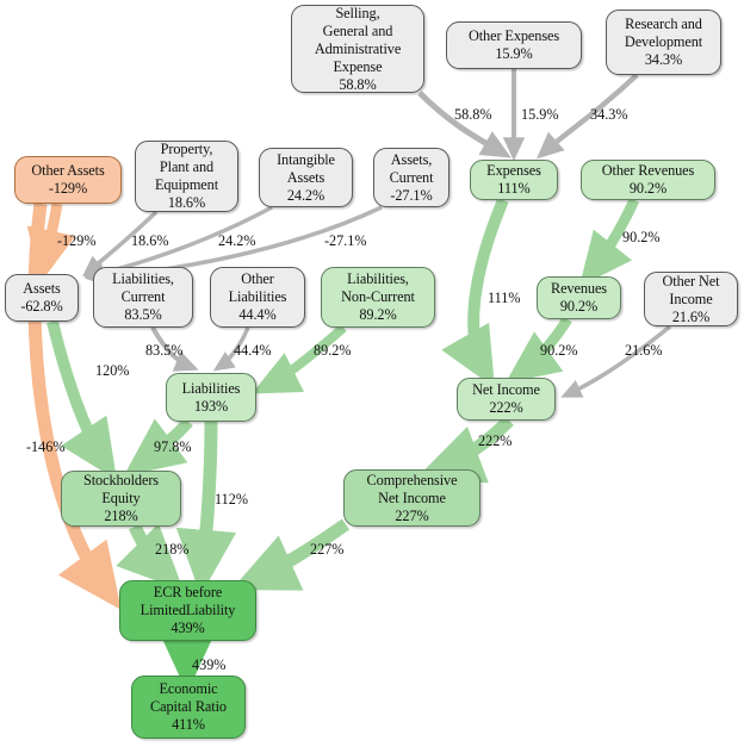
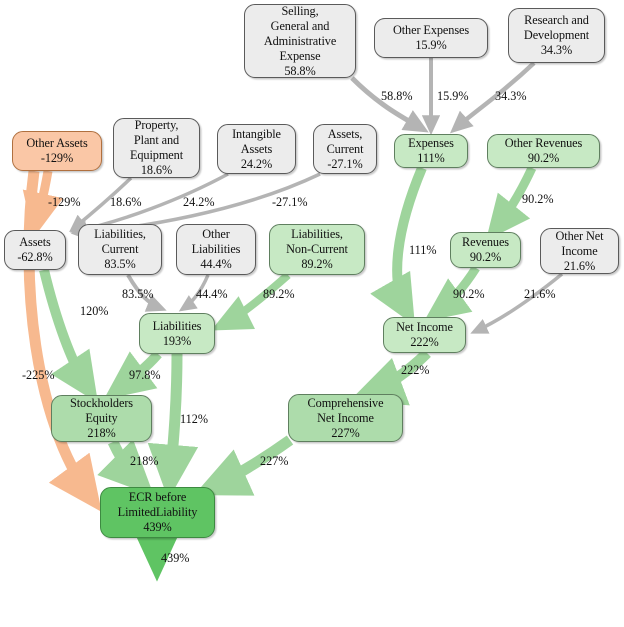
  Selling,
  General and
  Administrative
  Expense
  58.8%
  Other Expenses
  15.9%
  Research and
  Development
  34.3%
  Other Assets
  -129%
  Property,
  Plant and
  Equipment
  18.6%
  Intangible
  Assets
  24.2%
  Assets,
  Current
  -27.1%
  Expenses
  111%
  Other Revenues
  90.2%
  Assets
  -62.8%
  Liabilities,
  Current
  83.5%
  Other
  Liabilities
  44.4%
  Liabilities,
  Non-Current
  89.2%
  Revenues
  90.2%
  Other Net
  Income
  21.6%
  Liabilities
  193%
  Net Income
  222%
  Stockholders
  Equity
  218%
  Comprehensive
  Net Income
  227%
  ECR before
  LimitedLiability
  439%
- Economic
- Capital Ratio
- 411%
  58.8%
  15.9%
  34.3%
  -129%
  18.6%
  24.2%
  -27.1%
  90.2%
  111%
  83.5%
  44.4%
  89.2%
  90.2%
  21.6%
  120%
  97.8%
  112%
  222%
- -146%
+ -225%
  218%
  227%
  439%
